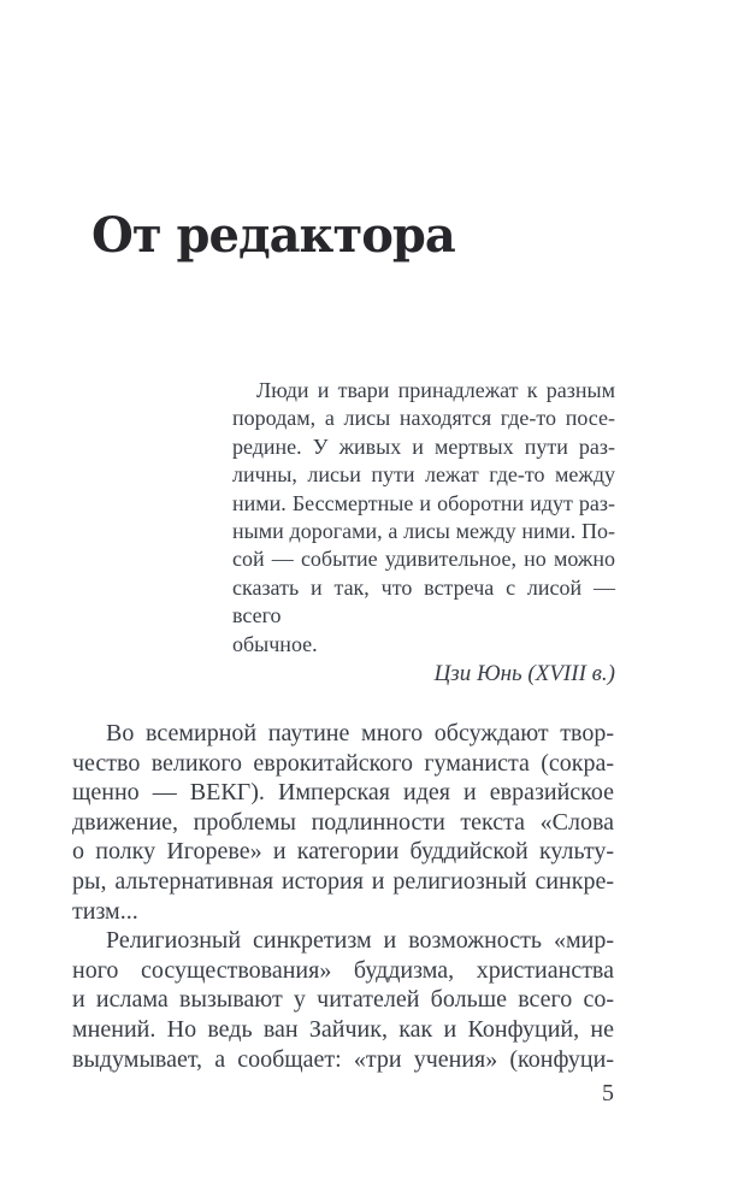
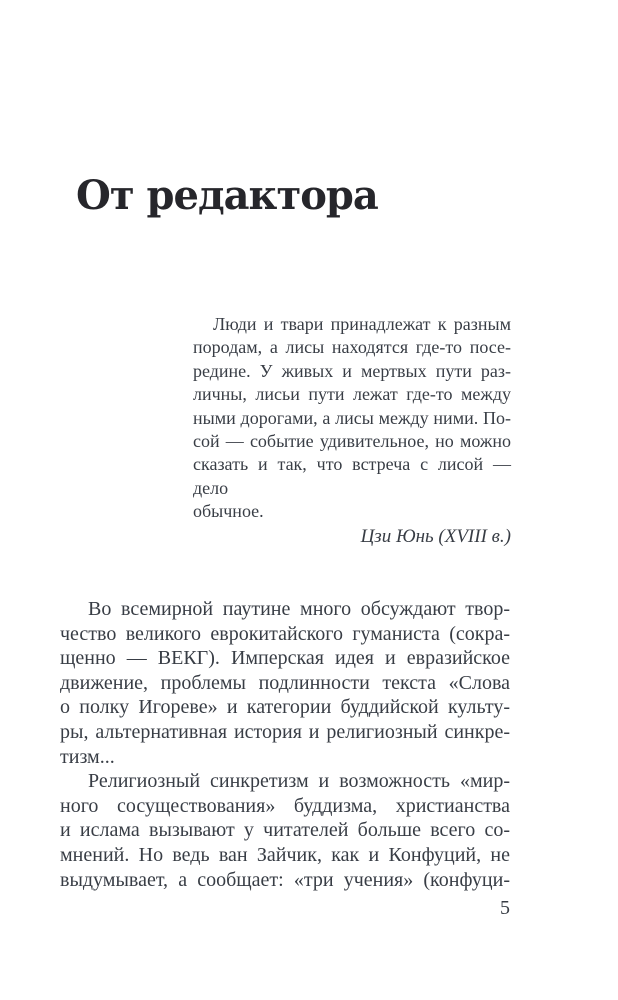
  От редактора
  Люди и твари принадлежат к разным
  породам, а лисы находятся где-то посе-
  редине. У живых и мертвых пути раз-
  личны, лисьи пути лежат где-то между
- ними. Бессмертные и оборотни идут раз-
  ными дорогами, а лисы между ними. По-
  сой — событие удивительное, но можно
- сказать и так, что встреча с лисой — всего
+ сказать и так, что встреча с лисой — дело
  обычное.
  Цзи Юнь (XVIII в.)
  Во всемирной паутине много обсуждают твор-
  чество великого еврокитайского гуманиста (сокра-
  щенно — ВЕКГ). Имперская идея и евразийское
  движение, проблемы подлинности текста «Слова
  о полку Игореве» и категории буддийской культу-
  ры, альтернативная история и религиозный синкре-
  тизм...
  Религиозный синкретизм и возможность «мир-
  ного сосуществования» буддизма, христианства
  и ислама вызывают у читателей больше всего со-
  мнений. Но ведь ван Зайчик, как и Конфуций, не
  выдумывает, а сообщает: «три учения» (конфуци-
  5
